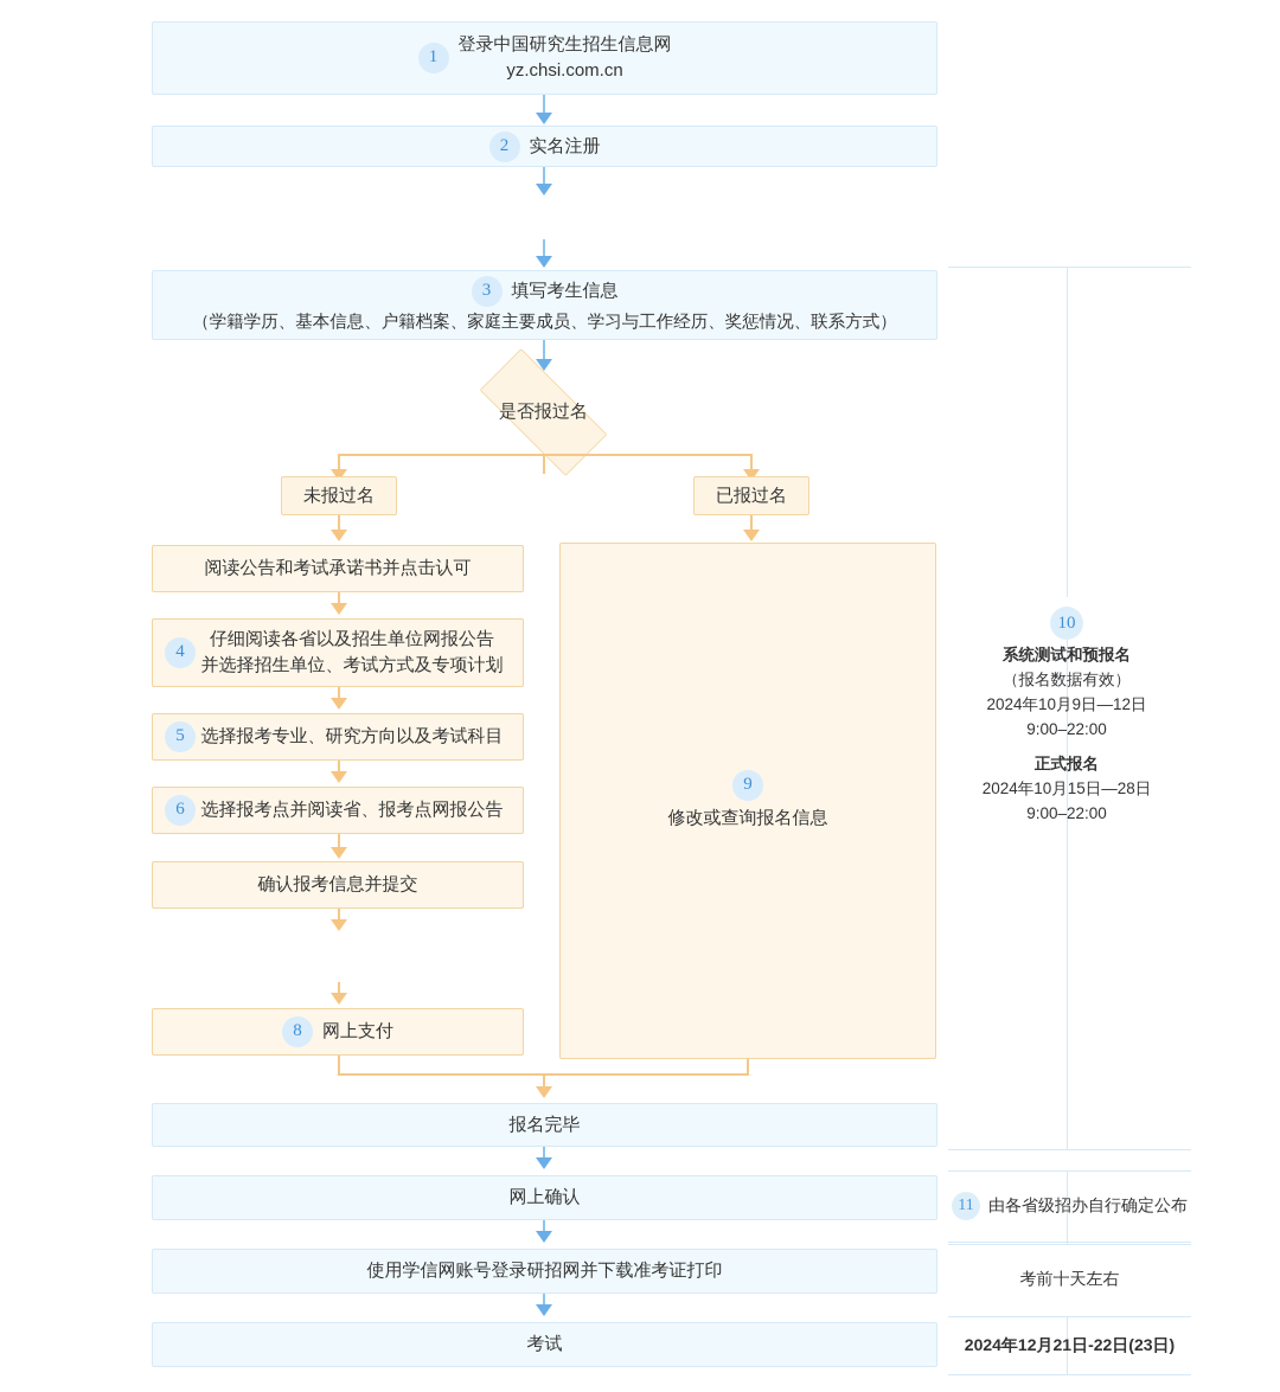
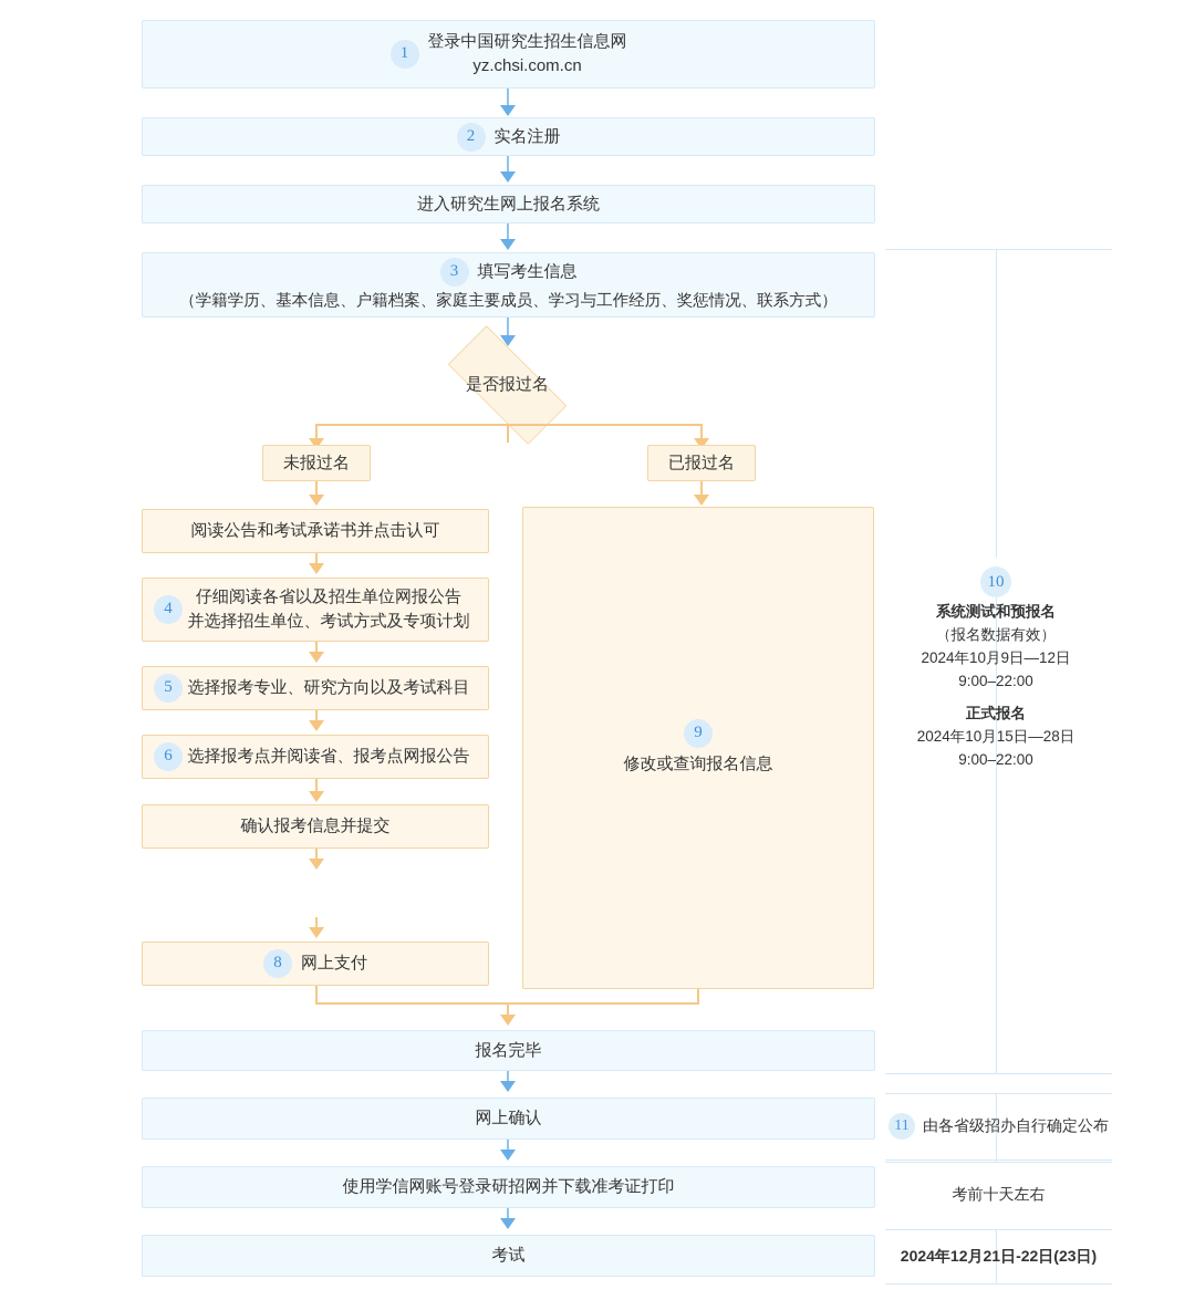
  10
  系统测试和预报名
  （报名数据有效）
  2024年10月9日—12日
  9:00–22:00
  正式报名
  2024年10月15日—28日
  9:00–22:00
  11
  由各省级招办自行确定公布
  考前十天左右
  2024年12月21日-22日(23日)
  1
  登录中国研究生招生信息网
  yz.chsi.com.cn
  2
  实名注册
+ 进入研究生网上报名系统
  3
  填写考生信息
  （学籍学历、基本信息、户籍档案、家庭主要成员、学习与工作经历、奖惩情况、联系方式）
  是否报过名
  未报过名
  已报过名
  阅读公告和考试承诺书并点击认可
  4
  仔细阅读各省以及招生单位网报公告
  并选择招生单位、考试方式及专项计划
  5
  选择报考专业、研究方向以及考试科目
  6
  选择报考点并阅读省、报考点网报公告
  确认报考信息并提交
  8
  网上支付
  9
  修改或查询报名信息
  报名完毕
  网上确认
  使用学信网账号登录研招网并下载准考证打印
  考试
